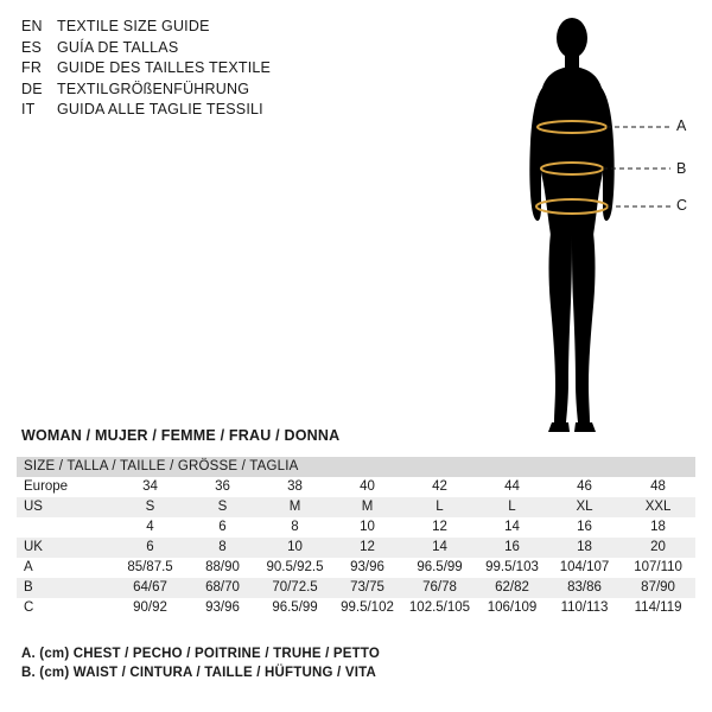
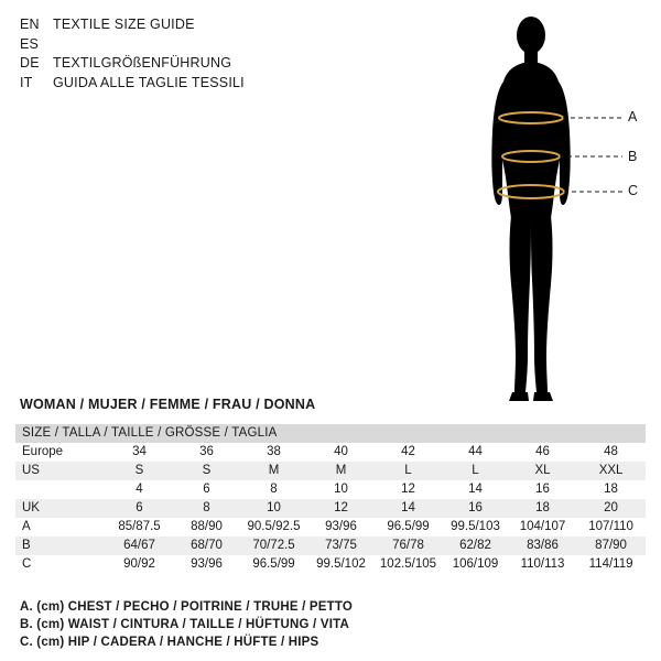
  EN
  TEXTILE SIZE GUIDE
  ES
- GUÍA DE TALLAS
- FR
- GUIDE DES TAILLES TEXTILE
  DE
  TEXTILGRÖßENFÜHRUNG
  IT
  GUIDA ALLE TAGLIE TESSILI
  A
  B
  C
  WOMAN / MUJER / FEMME / FRAU / DONNA
  SIZE / TALLA / TAILLE / GRÖSSE / TAGLIA
  Europe	34	36	38	40	42	44	46	48
  US	S	S	M	M	L	L	XL	XXL
  	4	6	8	10	12	14	16	18
  UK	6	8	10	12	14	16	18	20
  A	85/87.5	88/90	90.5/92.5	93/96	96.5/99	99.5/103	104/107	107/110
  B	64/67	68/70	70/72.5	73/75	76/78	62/82	83/86	87/90
  C	90/92	93/96	96.5/99	99.5/102	102.5/105	106/109	110/113	114/119
  A. (cm) CHEST / PECHO / POITRINE / TRUHE / PETTO
  B. (cm) WAIST / CINTURA / TAILLE / HÜFTUNG / VITA
+ C. (cm) HIP / CADERA / HANCHE / HÜFTE / HIPS
